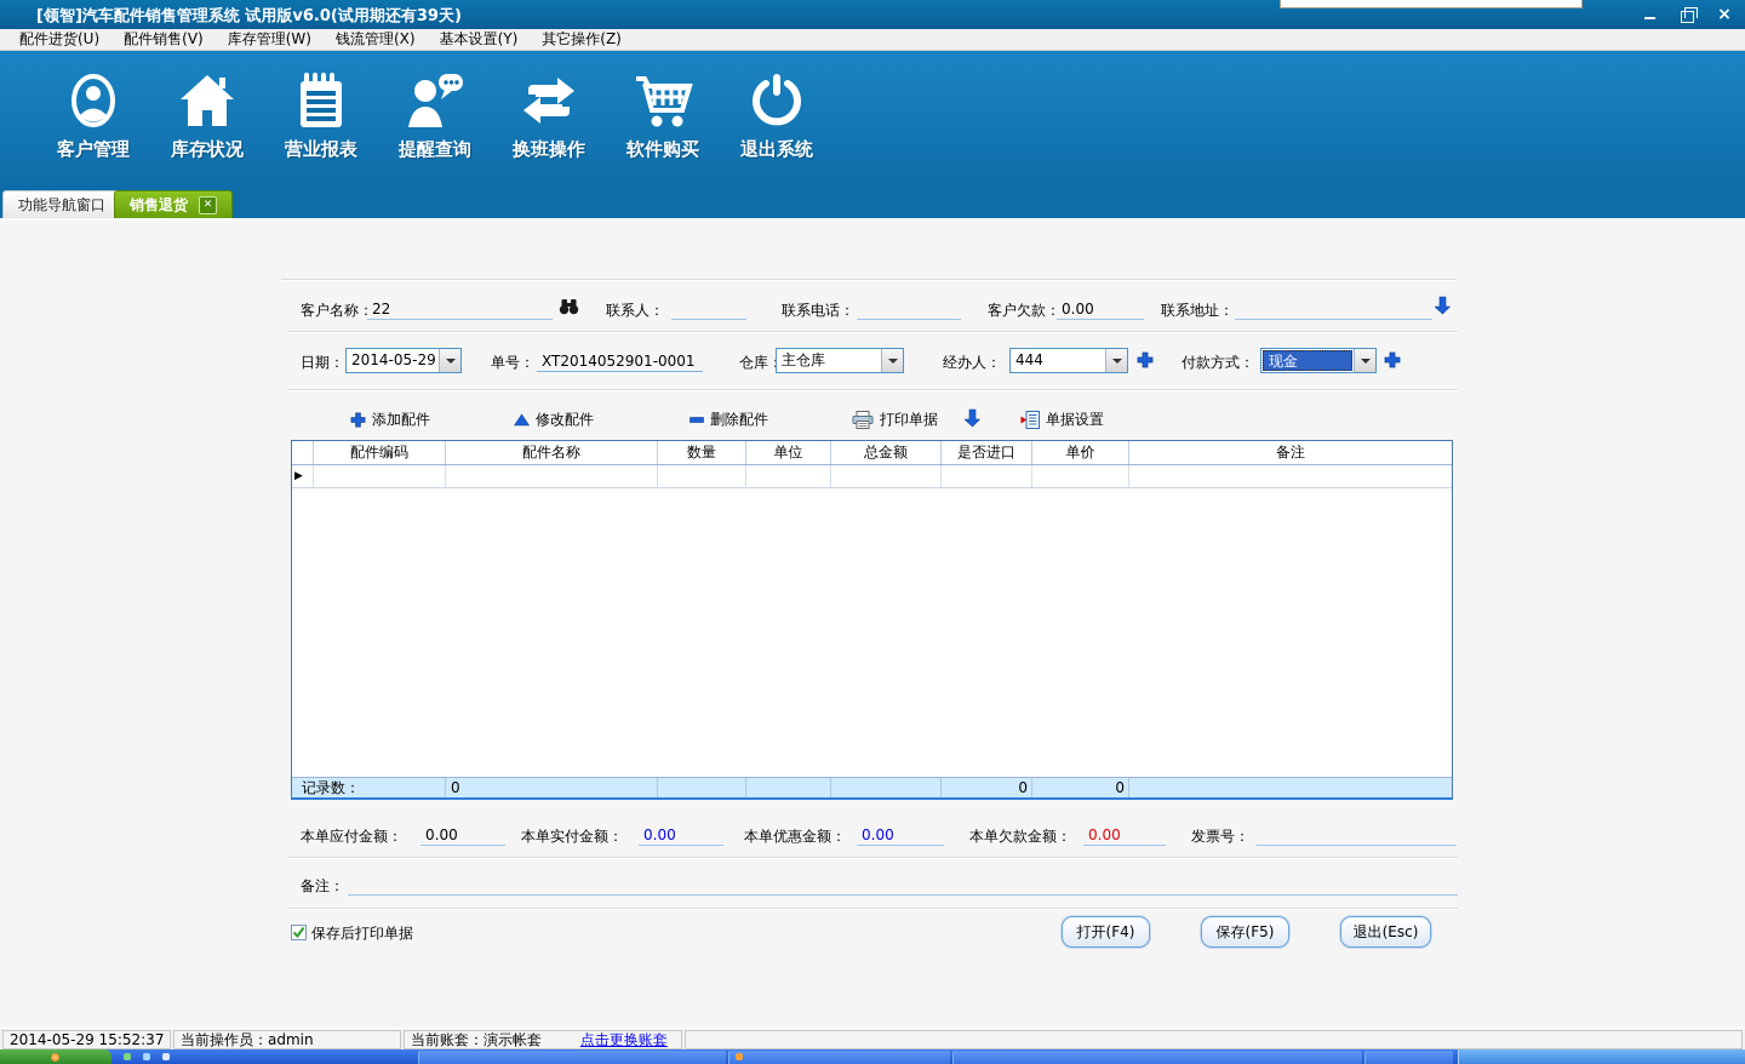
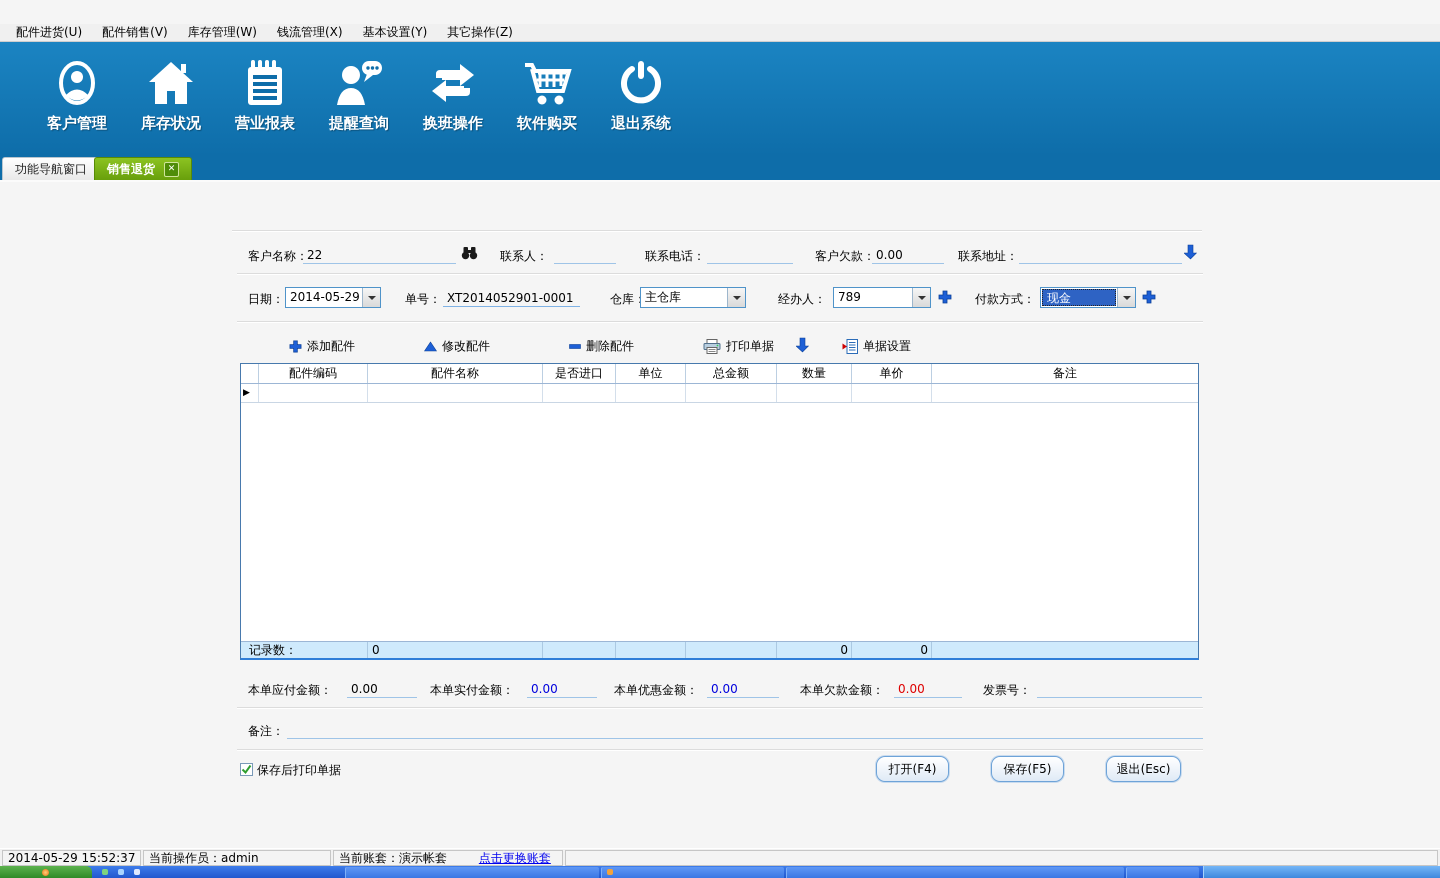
- [领智]汽车配件销售管理系统 试用版v6.0(试用期还有39天)
- ×
  配件进货(U)
  配件销售(V)
  库存管理(W)
  钱流管理(X)
  基本设置(Y)
  其它操作(Z)
  客户管理
  库存状况
  营业报表
  提醒查询
  换班操作
  软件购买
  退出系统
  功能导航窗口
  销售退货
  ✕
  客户名称：
  22
  联系人：
  联系电话：
  客户欠款：
  0.00
  联系地址：
  日期：
  2014-05-29
  单号：
  XT2014052901-0001
  主仓库
  经办人：
- 444
+ 789
  付款方式：
  现金
  添加配件
  修改配件
  删除配件
  打印单据
  单据设置
  配件编码
  配件名称
- 数量
+ 是否进口
  单位
  总金额
- 是否进口
+ 数量
  单价
  备注
  ▶
  记录数：
  0
  0
  0
  本单应付金额：
  0.00
  本单实付金额：
  0.00
  本单优惠金额：
  0.00
  本单欠款金额：
  0.00
  发票号：
  备注：
  保存后打印单据
  打开(F4)
  保存(F5)
  退出(Esc)
  2014-05-29 15:52:37
  当前操作员：admin
  当前账套：演示帐套 点击更换账套
